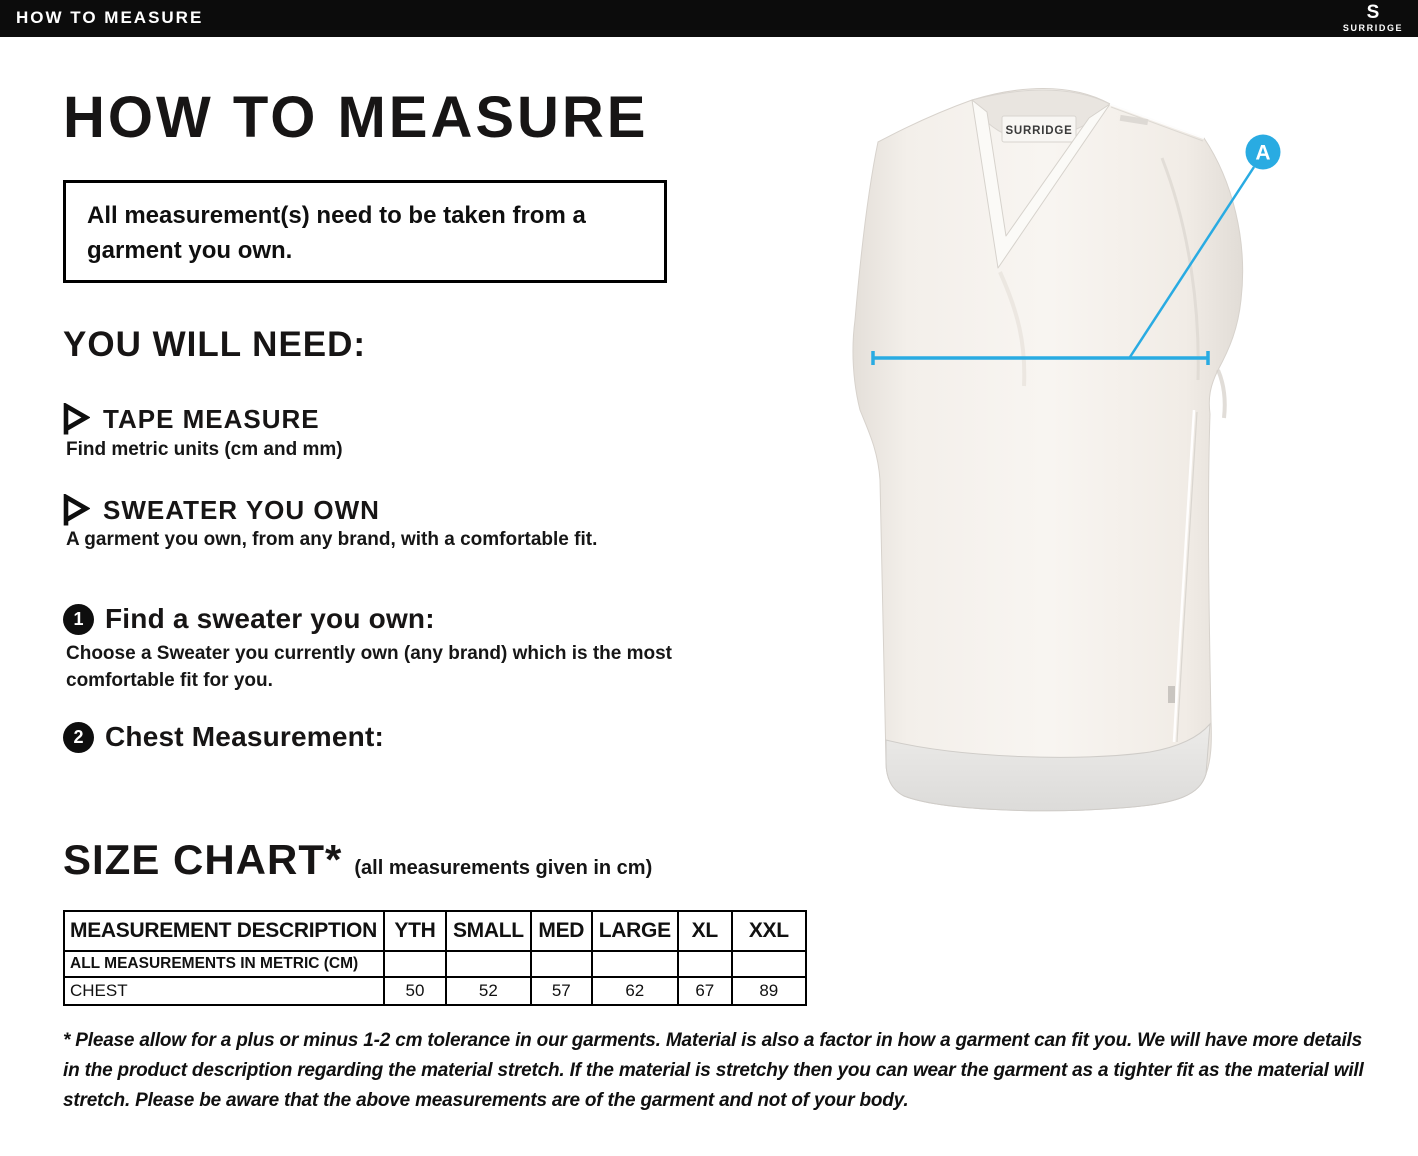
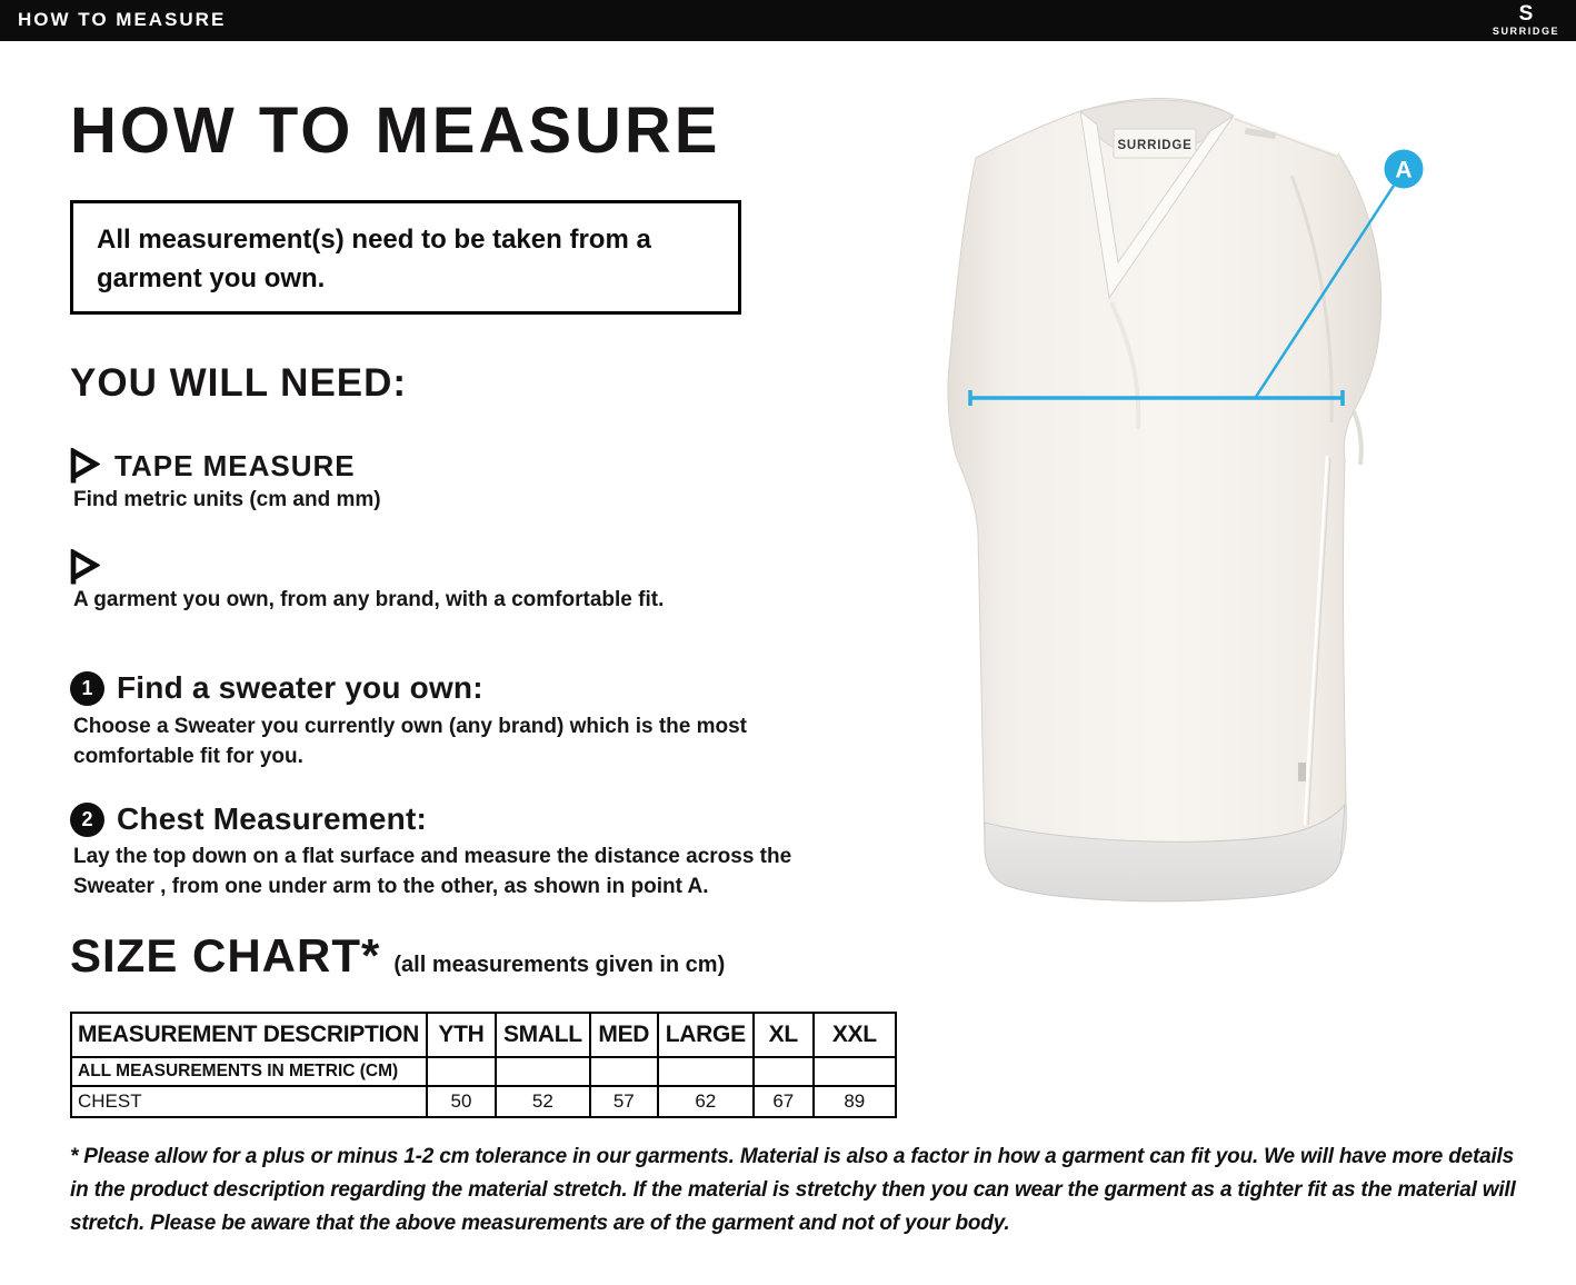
  HOW TO MEASURE
  S
  SURRIDGE
  HOW TO MEASURE
  All measurement(s) need to be taken from a garment you own.
  YOU WILL NEED:
  TAPE MEASURE
  Find metric units (cm and mm)
- SWEATER YOU OWN
  A garment you own, from any brand, with a comfortable fit.
  1
  Find a sweater you own:
  Choose a Sweater you currently own (any brand) which is the most comfortable fit for you.
  2
  Chest Measurement:
+ Lay the top down on a flat surface and measure the distance across the Sweater , from one under arm to the other, as shown in point A.
  SIZE CHART*
  (all measurements given in cm)
  MEASUREMENT DESCRIPTION	YTH	SMALL	MED	LARGE	XL	XXL
  ALL MEASUREMENTS IN METRIC (CM)
  CHEST	50	52	57	62	67	89
  * Please allow for a plus or minus 1-2 cm tolerance in our garments. Material is also a factor in how a garment can fit you. We will have more details in the product description regarding the material stretch. If the material is stretchy then you can wear the garment as a tighter fit as the material will stretch. Please be aware that the above measurements are of the garment and not of your body.
  SURRIDGE
  A
